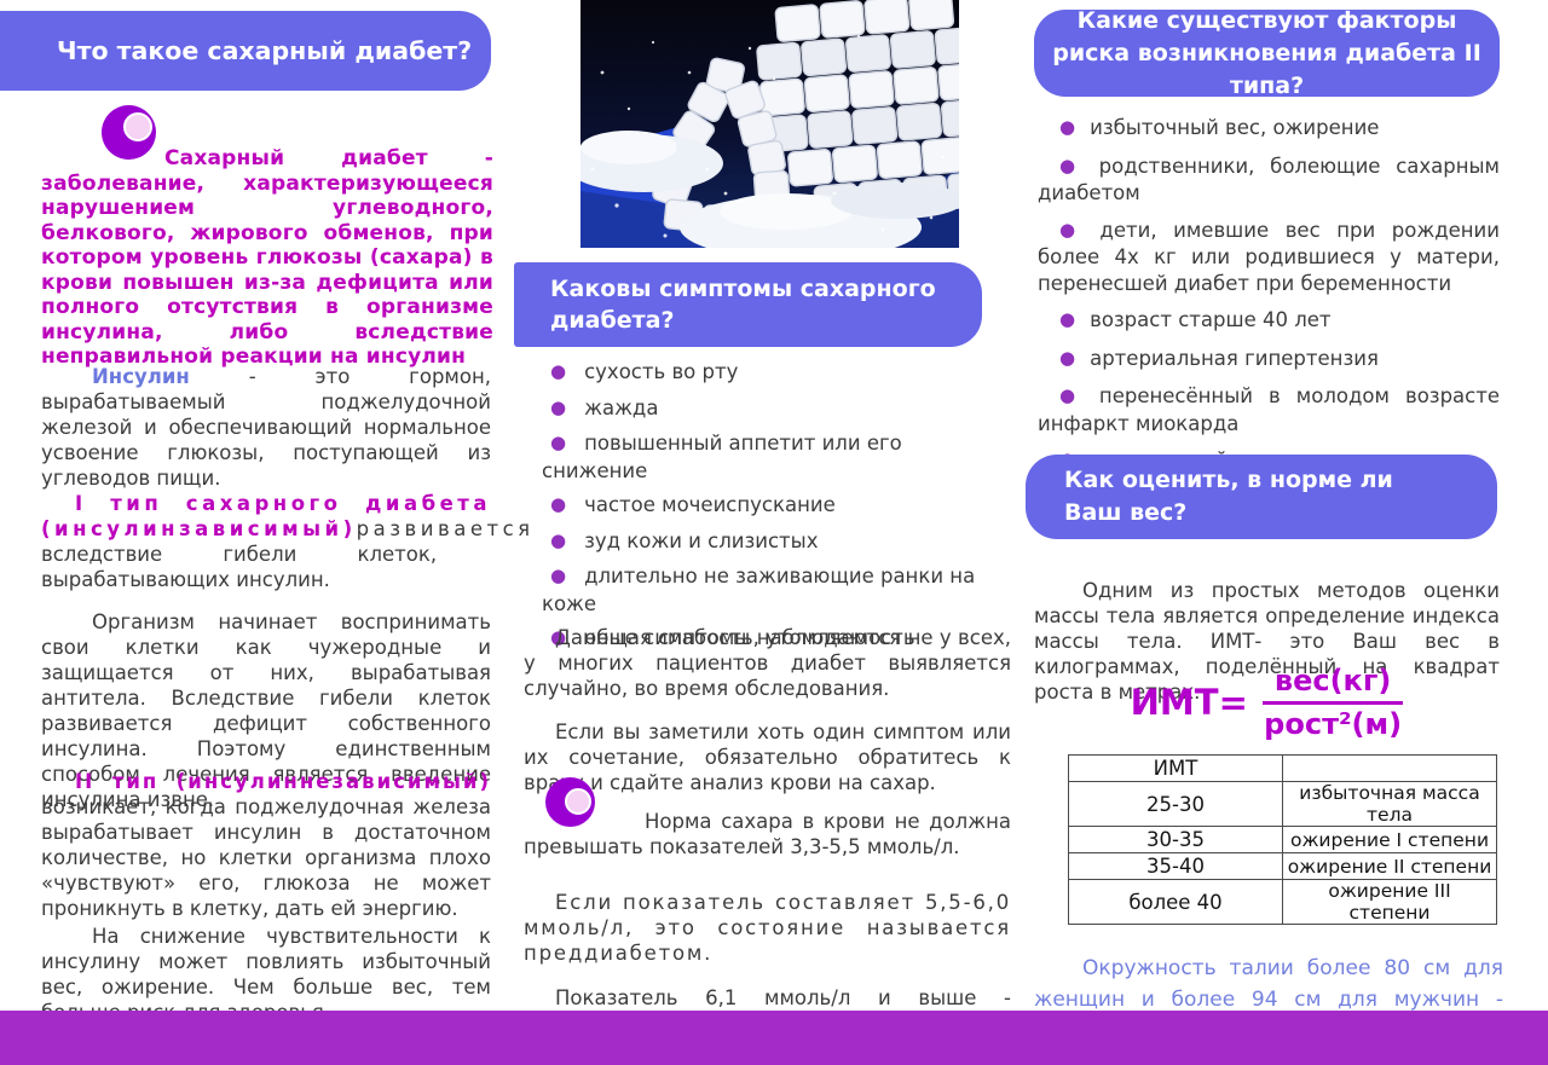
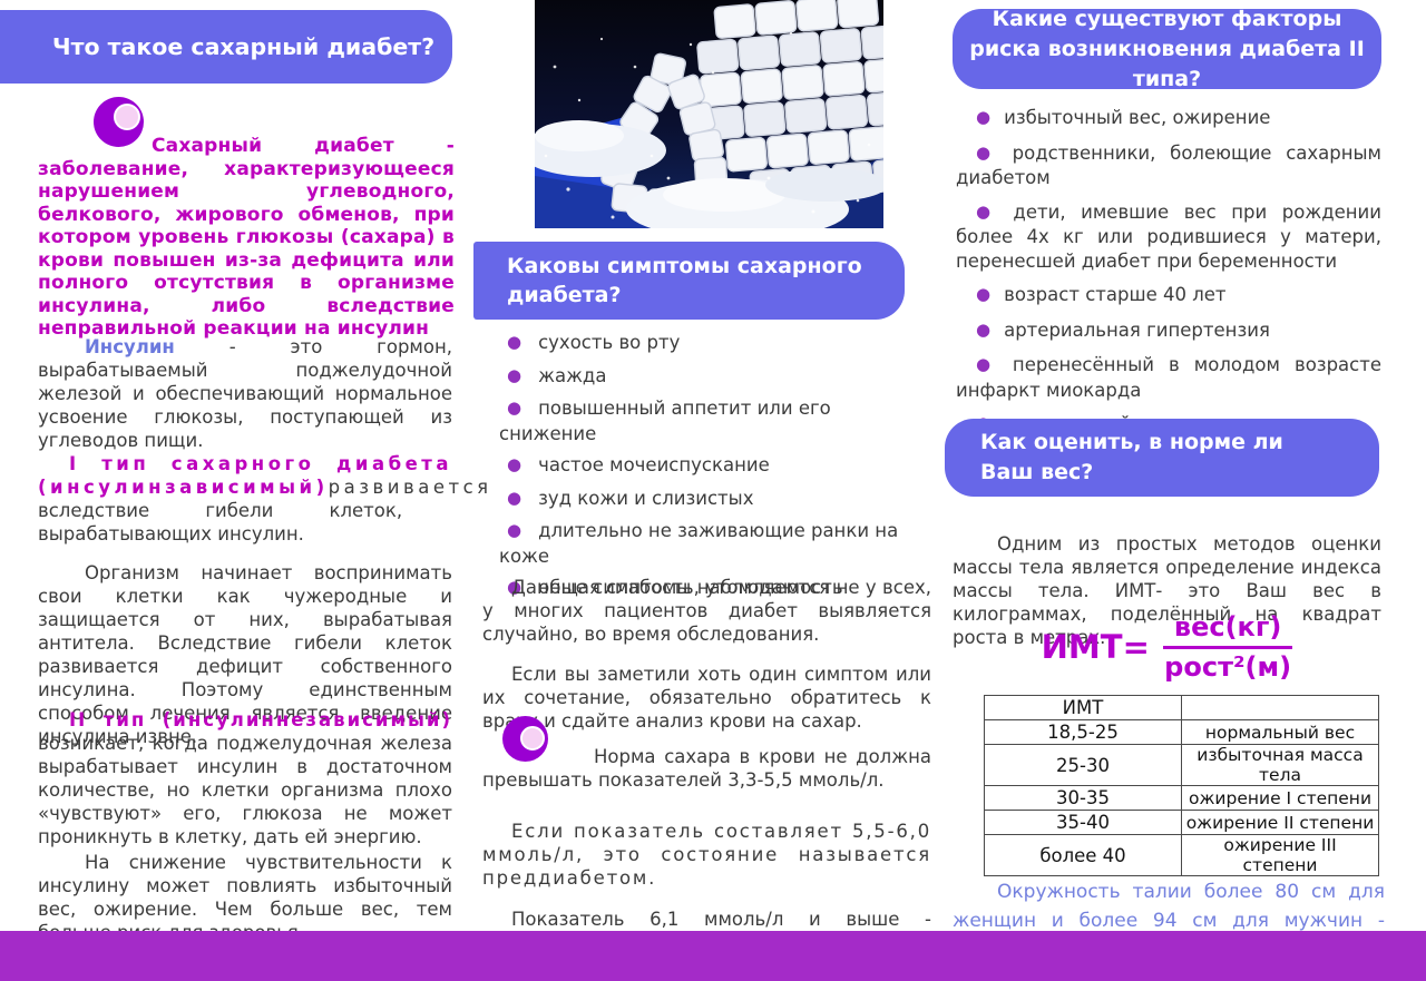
  Что такое сахарный диабет?
  Сахарный диабет - заболевание, характеризующееся нарушением углеводного, белкового, жирового обменов, при котором уровень глюкозы (сахара) в крови повышен из-за дефицита или полного отсутствия в организме инсулина, либо вследствие неправильной реакции на инсулин
  Инсулин - это гормон, вырабатываемый поджелудочной железой и обеспечивающий нормальное усвоение глюкозы, поступающей из углеводов пищи.
  I тип сахарного диабета (инсулинзависимый)развивается вследствие гибели клеток, вырабатывающих инсулин.
  Организм начинает воспринимать свои клетки как чужеродные и защищается от них, вырабатывая антитела. Вследствие гибели клеток развивается дефицит собственного инсулина. Поэтому единственным способом лечения является введение инсулина извне.
  II тип (инсулиннезависимый) возникает, когда поджелудочная железа вырабатывает инсулин в достаточном количестве, но клетки организма плохо «чувствуют» его, глюкоза не может проникнуть в клетку, дать ей энергию.
  На снижение чувствительности к инсулину может повлиять избыточный вес, ожирение. Чем больше вес, тем
  Каковы симптомы сахарного диабета?
  ● сухость во рту
  ● жажда
  ● повышенный аппетит или его снижение
  ● частое мочеиспускание
  ● зуд кожи и слизистых
  ● длительно не заживающие ранки на коже
  ● общая слабость, утомляемость
  Данные симптомы наблюдаются не у всех, у многих пациентов диабет выявляется случайно, во время обследования.
  Если вы заметили хоть один симптом или их сочетание, обязательно обратитесь к вр и сдайте анализ крови на сахар.
  Норма сахара в крови не должна превышать показателей 3,3-5,5 ммоль/л.
  Если показатель составляет 5,5-6,0 ммоль/л, это состояние называется преддиабетом.
  Какие существуют факторы риска возникновения диабета II типа?
  ● избыточный вес, ожирение
  ● родственники, болеющие сахарным диабетом
  ● дети, имевшие вес при рождении более 4х кг или родившиеся у матери, перенесшей диабет при беременности
  ● возраст старше 40 лет
  ● артериальная гипертензия
  ● перенесённый в молодом возрасте инфаркт миокарда
  Как оценить, в норме ли Ваш вес?
  Одним из простых методов оценки массы тела является определение индекса массы тела. ИМТ- это Ваш вес в килограммах, поделённый на квадрат роста в метрах.
  ИМТ=
  вес(кг)
  рост²(м)
  ИМТ
+ 18,5-25	нормальный вес
  25-30	избыточная масса тела
  30-35	ожирение I степени
  35-40	ожирение II степени
  более 40	ожирение III степени
  Окружность талии более 80 см для женщин и более 94 см для мужчин -
